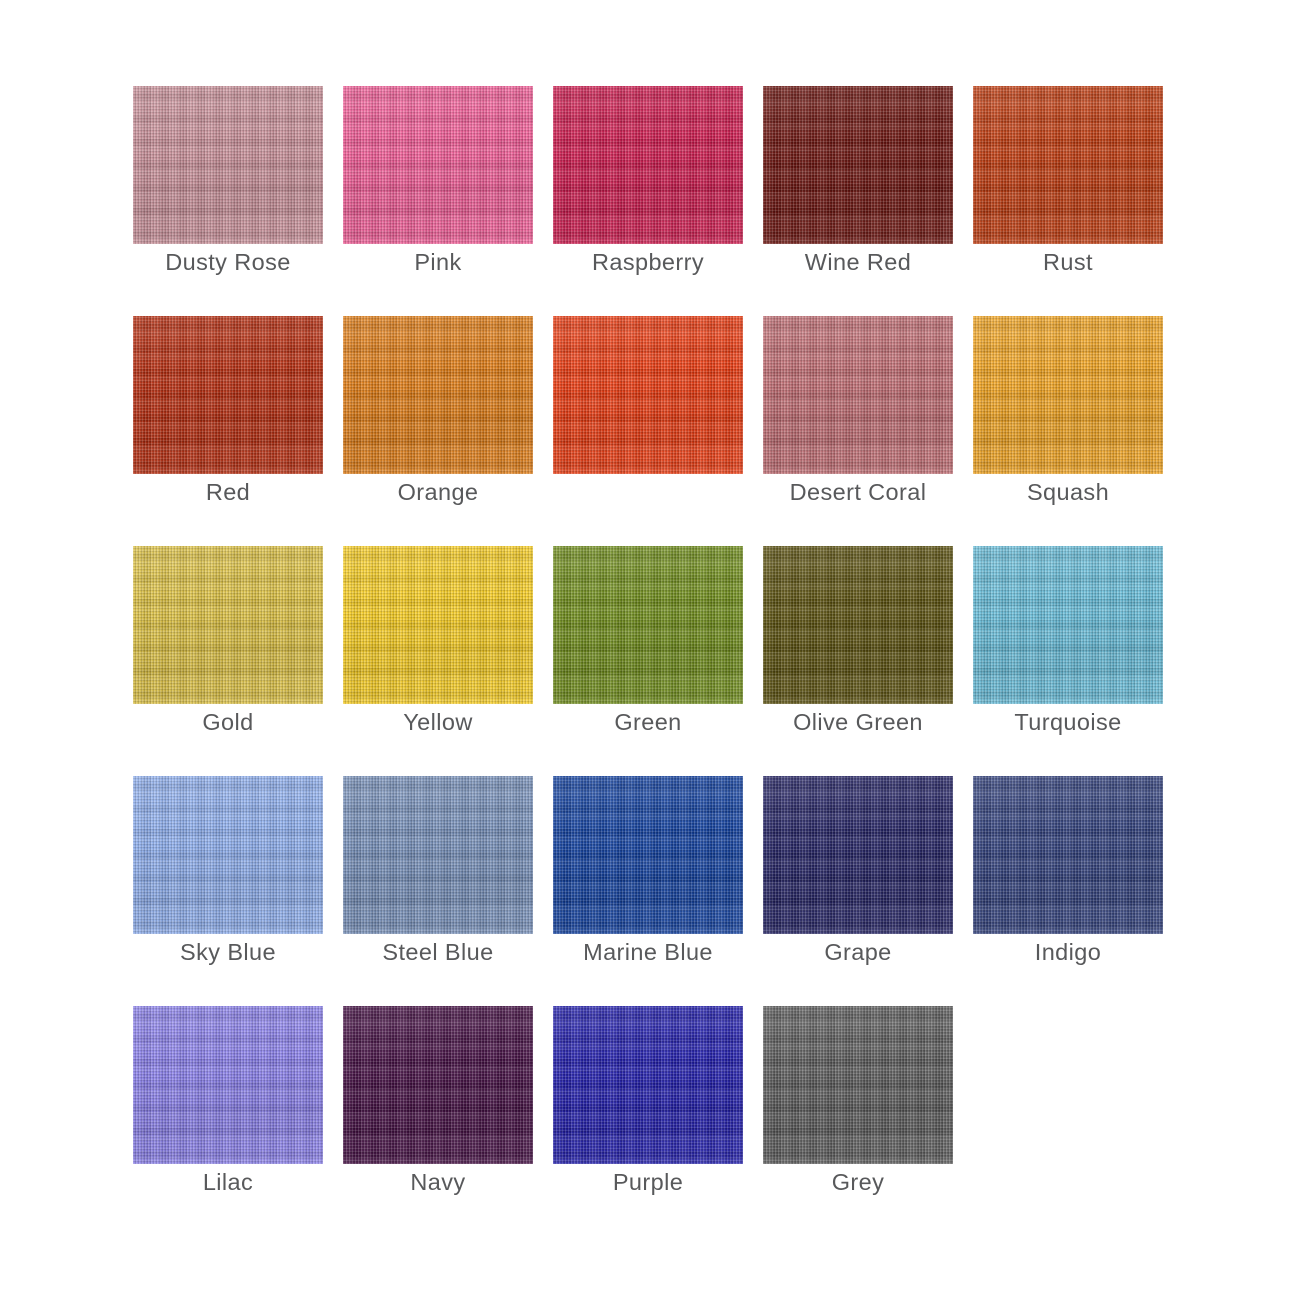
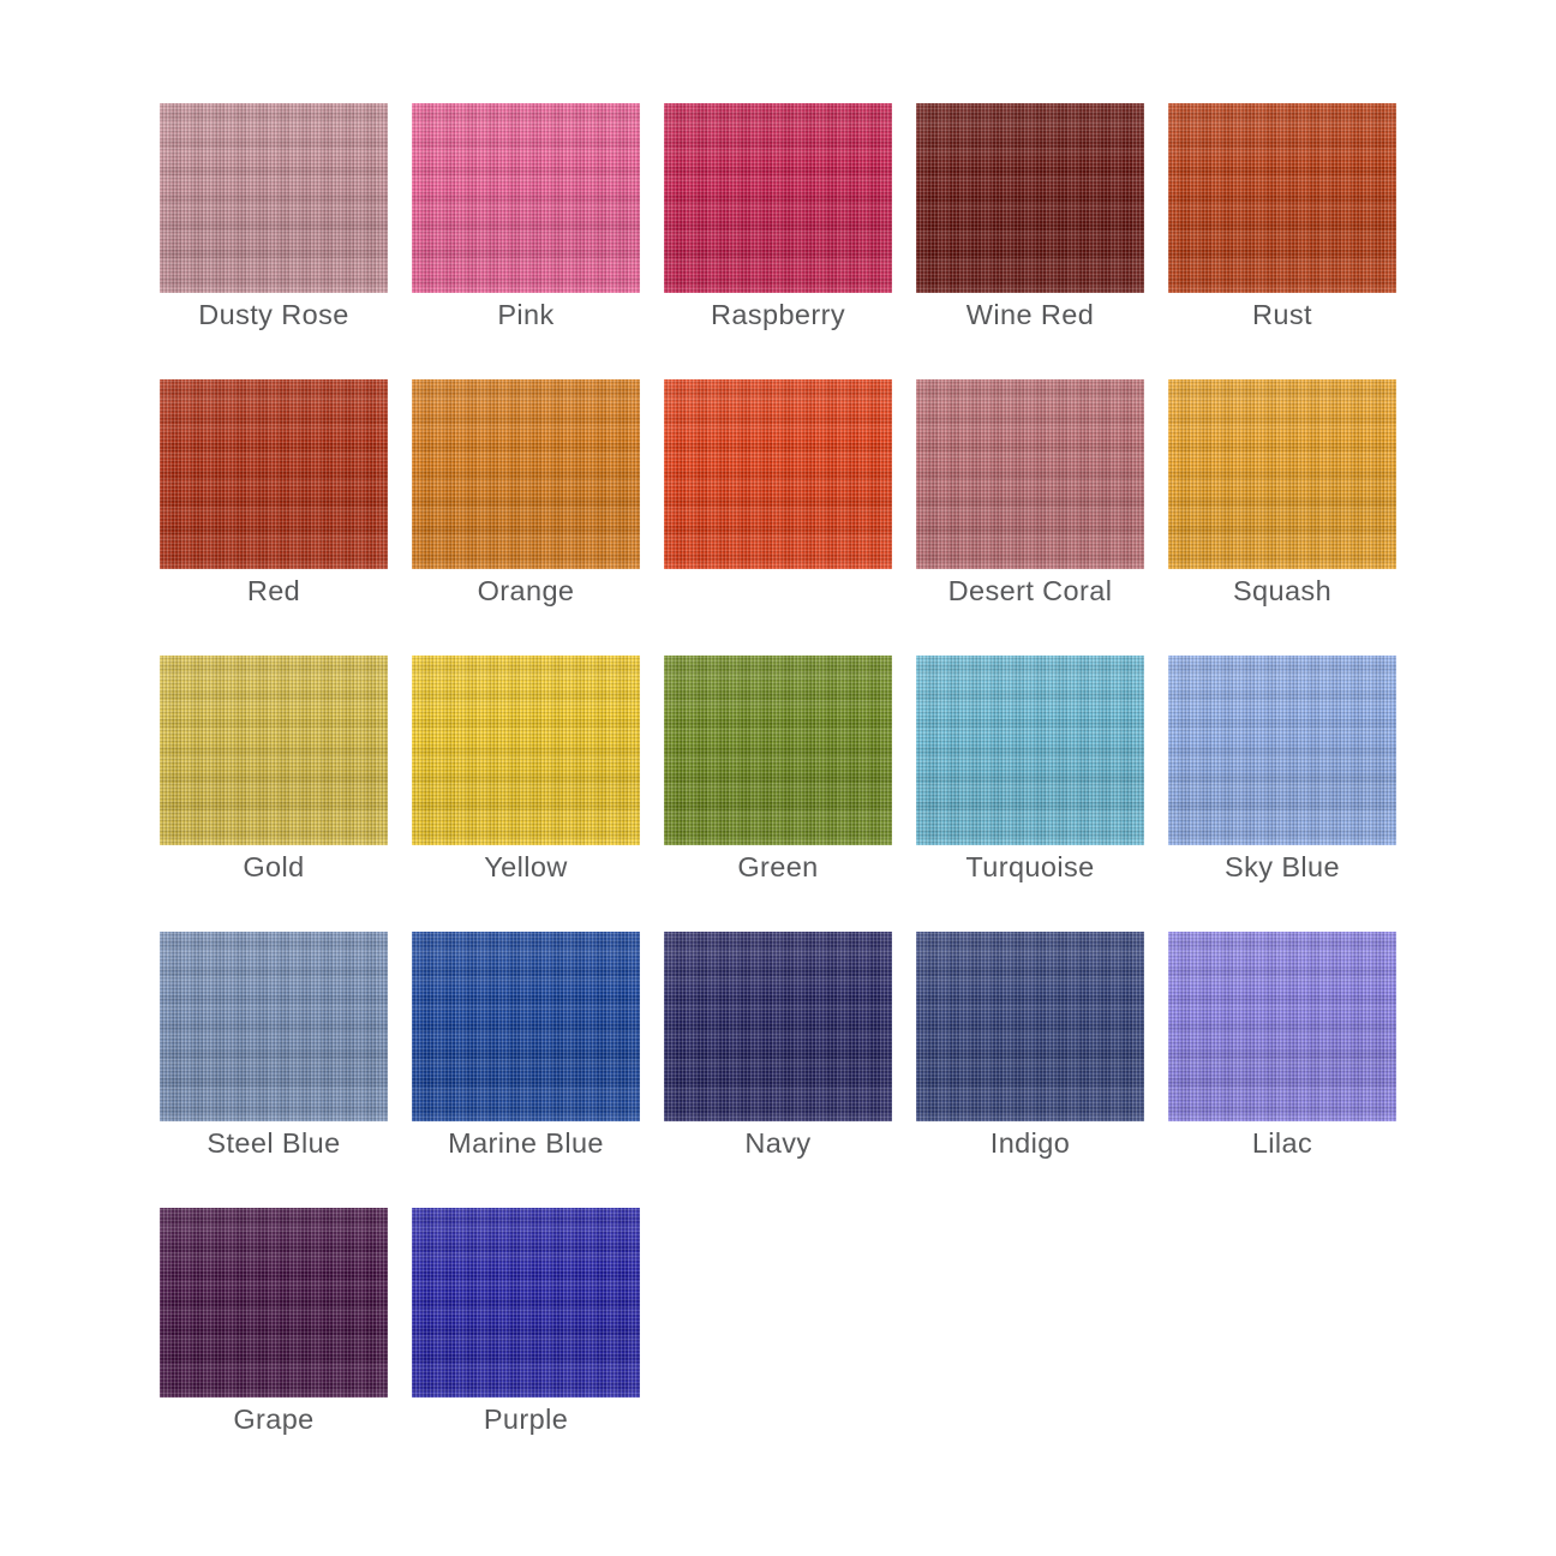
  Dusty Rose
  Pink
  Raspberry
  Wine Red
  Rust
  Red
  Orange
  Desert Coral
  Squash
  Gold
  Yellow
  Green
- Olive Green
  Turquoise
  Sky Blue
  Steel Blue
  Marine Blue
- Grape
+ Navy
  Indigo
  Lilac
- Navy
+ Grape
  Purple
- Grey
